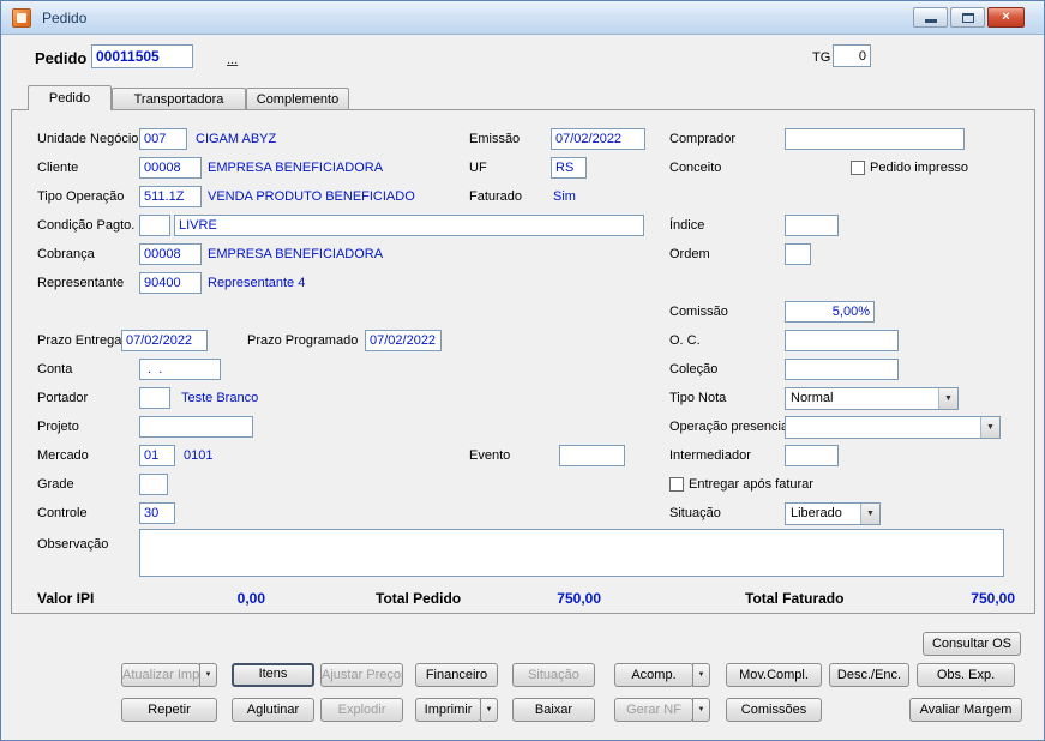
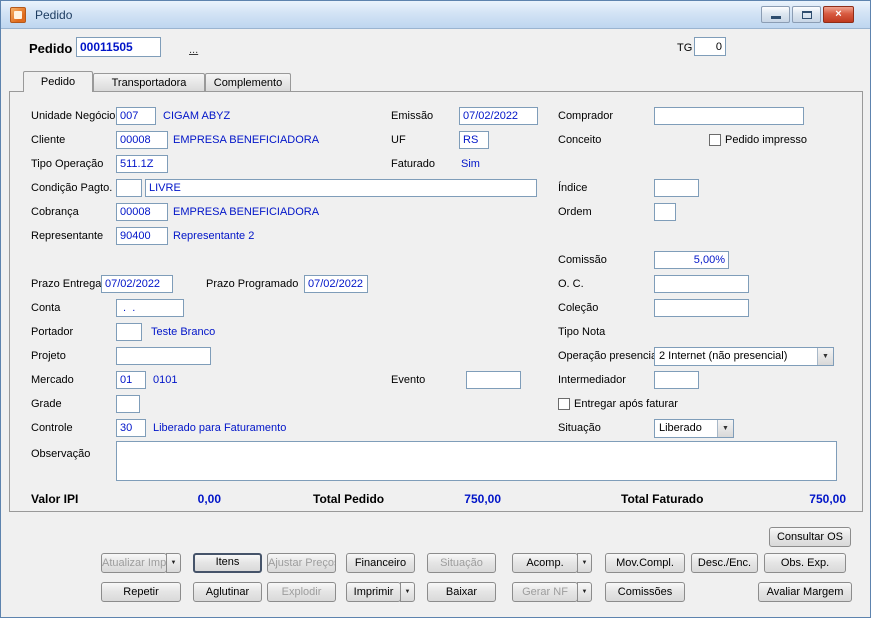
  Pedido
  ×
  Pedido
  00011505
  ...
  TG
  0
  Pedido
  Transportadora
  Complemento
  Unidade Negócio
  007
  CIGAM ABYZ
  Emissão
  07/02/2022
  Comprador
  Cliente
  00008
  EMPRESA BENEFICIADORA
  UF
  RS
  Conceito
  Pedido impresso
  Tipo Operação
  511.1Z
- VENDA PRODUTO BENEFICIADO
  Faturado
  Sim
  Condição Pagto.
  LIVRE
  Índice
  Cobrança
  00008
  EMPRESA BENEFICIADORA
  Ordem
  Representante
  90400
- Representante 4
+ Representante 2
  Comissão
  5,00%
  Prazo Entrega
  07/02/2022
  Prazo Programado
  07/02/2022
  O. C.
  Conta
  . .
  Coleção
  Portador
  Teste Branco
  Tipo Nota
- Normal
  Projeto
  Operação presenci
+ 2 Internet (não presencial)
  Mercado
  01
  0101
  Evento
  Intermediador
  Grade
  Entregar após faturar
  Controle
  30
+ Liberado para Faturamento
  Situação
  Liberado
  Observação
  Valor IPI
  0,00
  Total Pedido
  750,00
  Total Faturado
  750,00
  Consultar OS
  Atualizar Imp
  Itens
  Ajustar Preço
  Financeiro
  Situação
  Acomp.
  Mov.Compl.
  Desc./Enc.
  Obs. Exp.
  Repetir
  Aglutinar
  Explodir
  Imprimir
  Baixar
  Gerar NF
  Comissões
  Avaliar Margem
